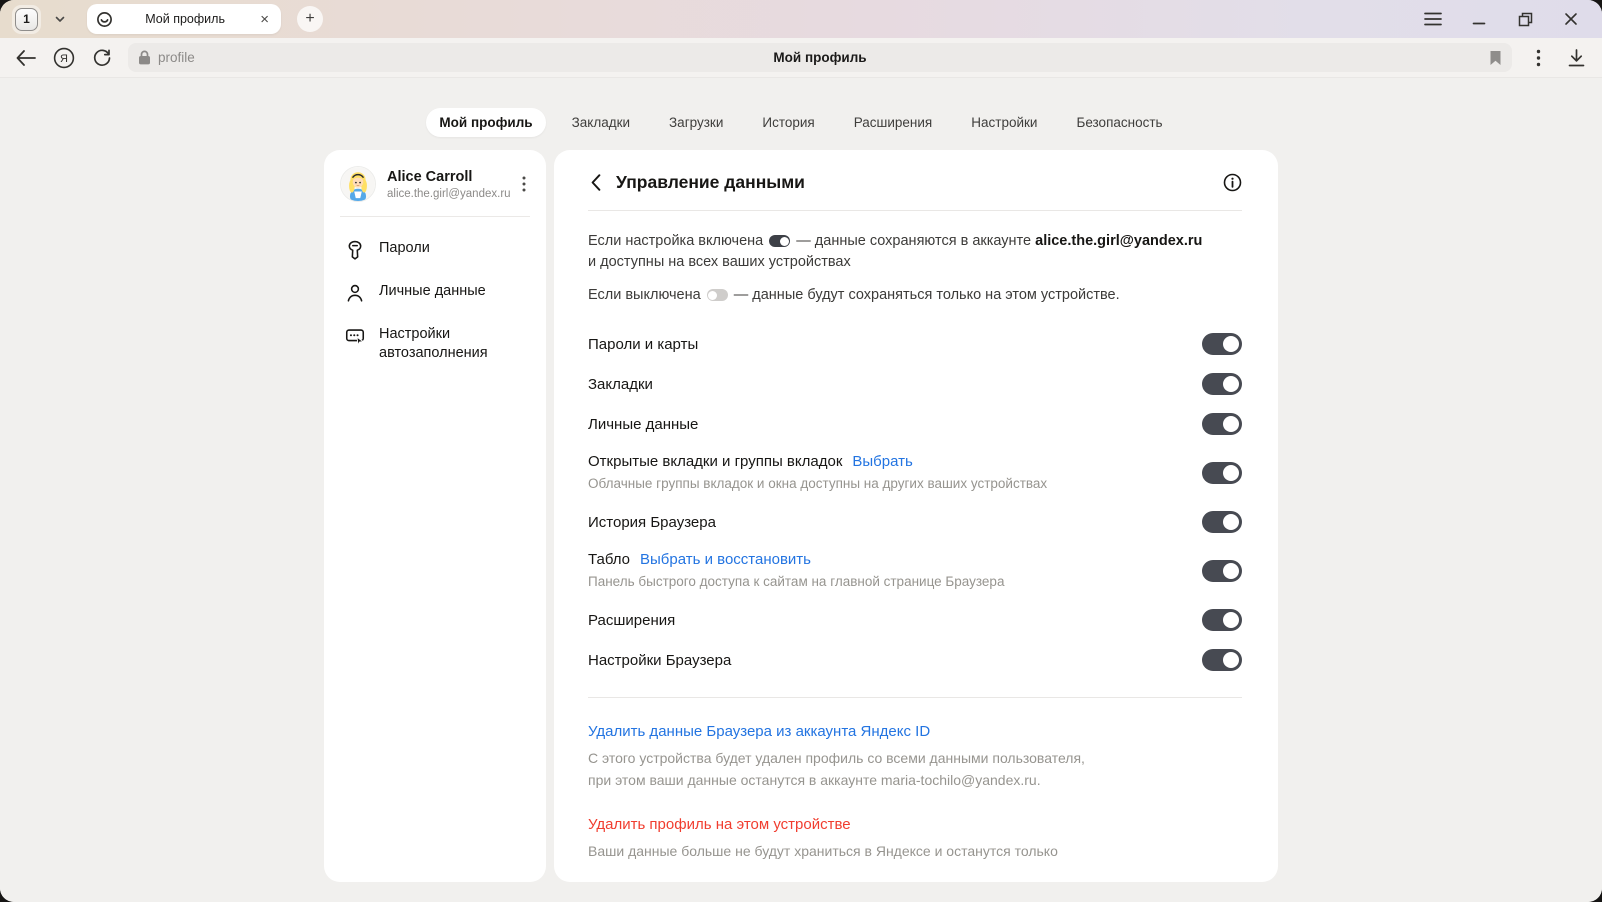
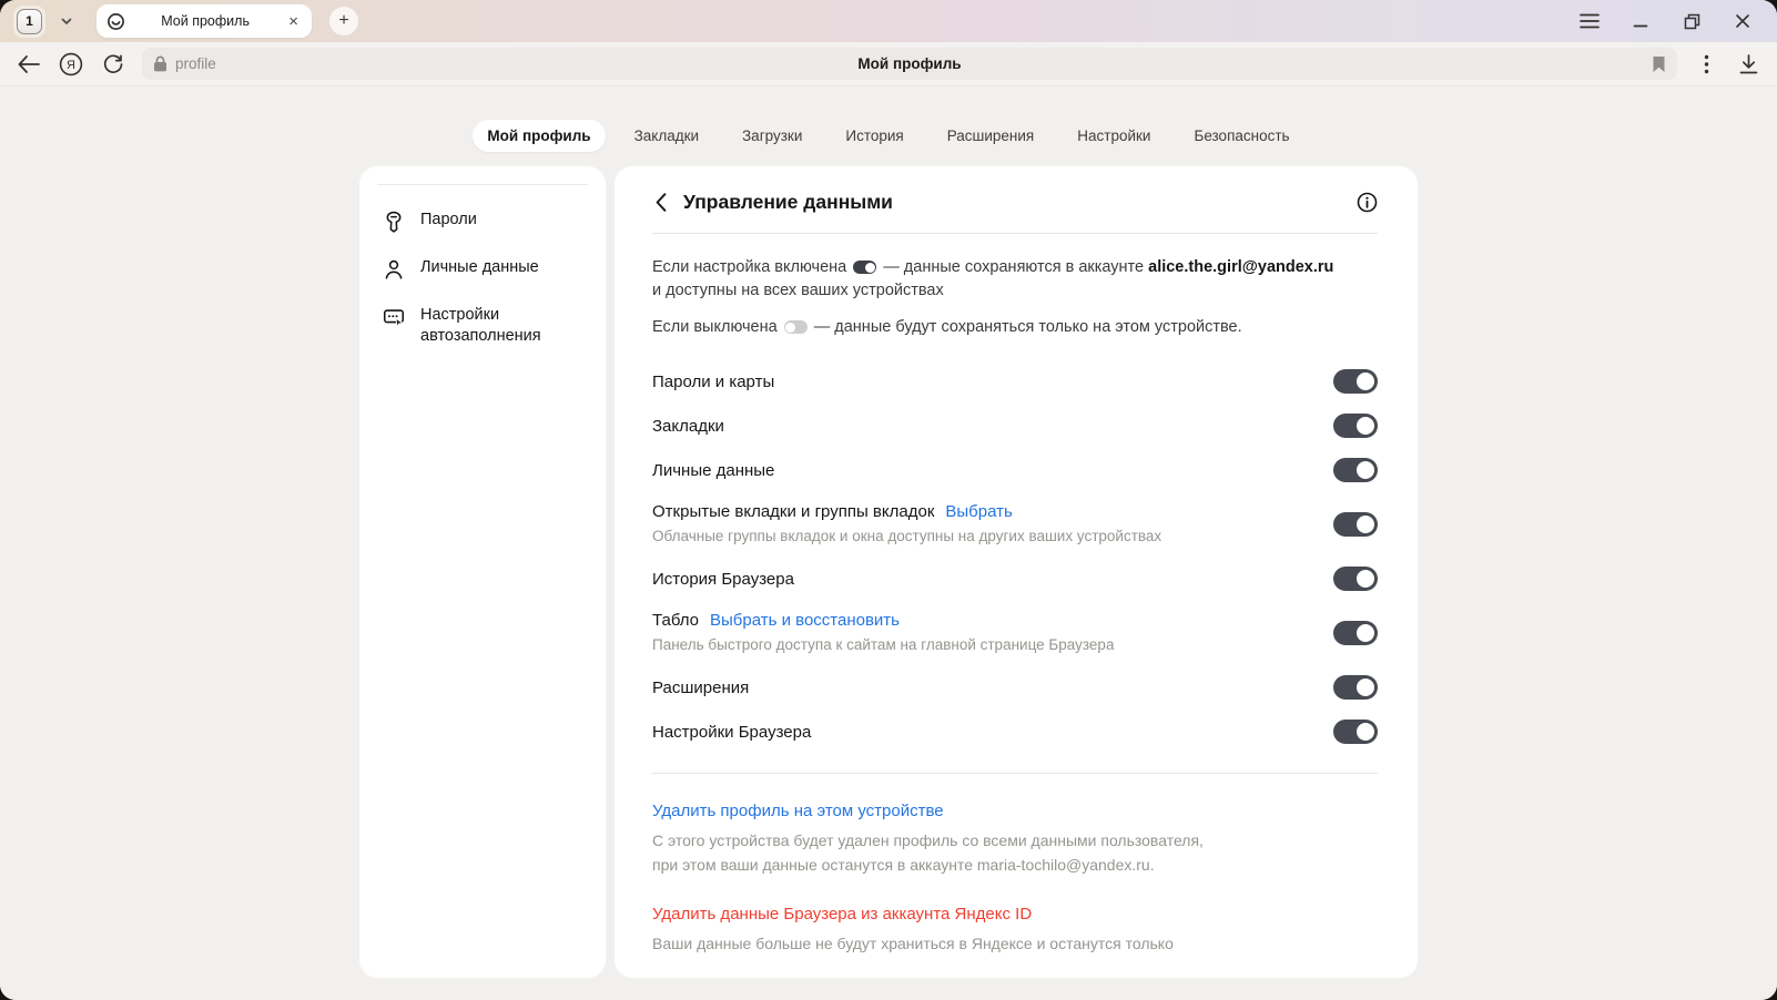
  1
  Мой профиль
  ×
  +
  Я
  profile
  Мой профиль
  Мой профиль
  Закладки
  Загрузки
  История
  Расширения
  Настройки
  Безопасность
- Alice Carroll
- alice.the.girl@yandex.ru
  Пароли
  Личные данные
  Настройки автозаполнения
  Управление данными
  Если настройка включена — данные сохраняются в аккаунте alice.the.girl@yandex.ru
  и доступны на всех ваших устройствах
  Если выключена — данные будут сохраняться только на этом устройстве.
  Пароли и карты
  Закладки
  Личные данные
  Открытые вкладки и группы вкладок
  Выбрать
  Облачные группы вкладок и окна доступны на других ваших устройствах
  История Браузера
  Табло
  Выбрать и восстановить
  Панель быстрого доступа к сайтам на главной странице Браузера
  Расширения
  Настройки Браузера
- Удалить данные Браузера из аккаунта Яндекс ID
+ Удалить профиль на этом устройстве
  С этого устройства будет удален профиль со всеми данными пользователя,
  при этом ваши данные останутся в аккаунте maria-tochilo@yandex.ru.
- Удалить профиль на этом устройстве
+ Удалить данные Браузера из аккаунта Яндекс ID
  Ваши данные больше не будут храниться в Яндексе и останутся только
